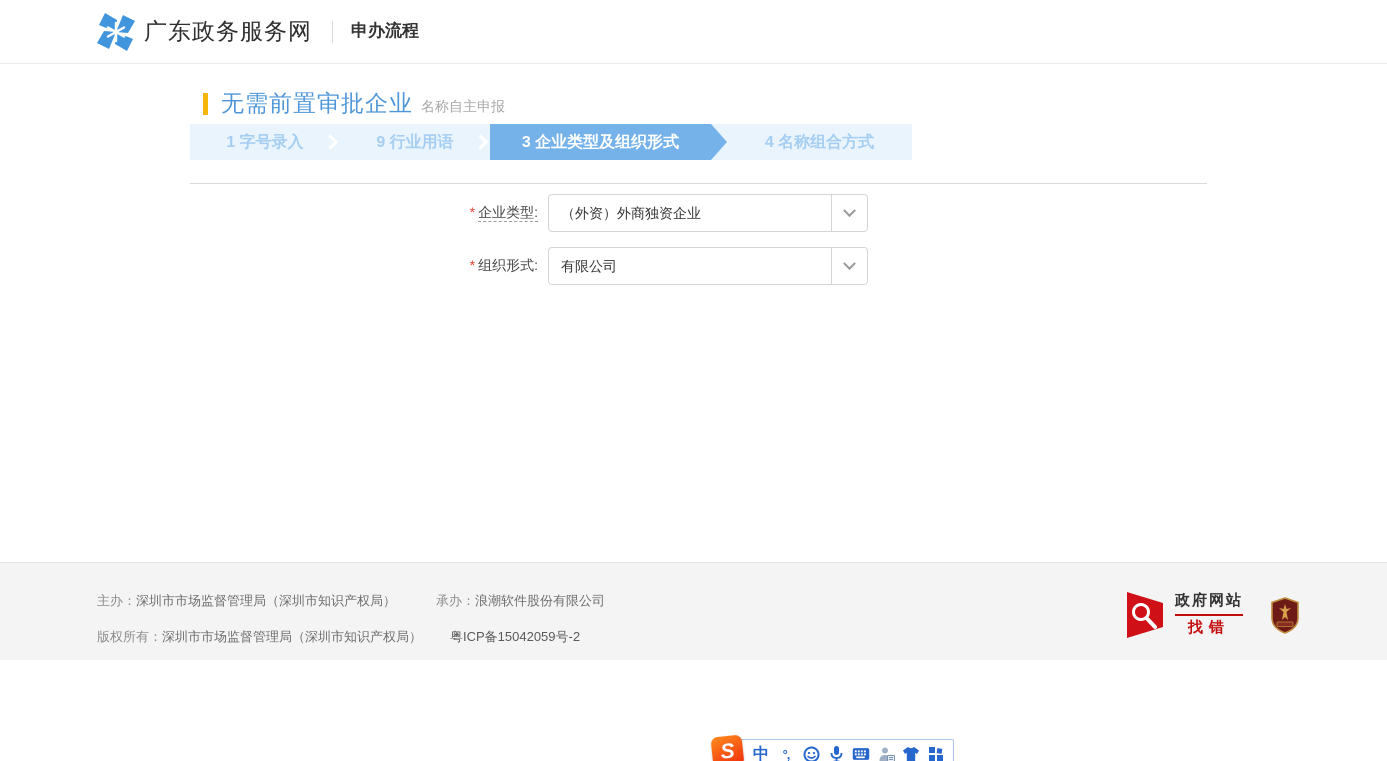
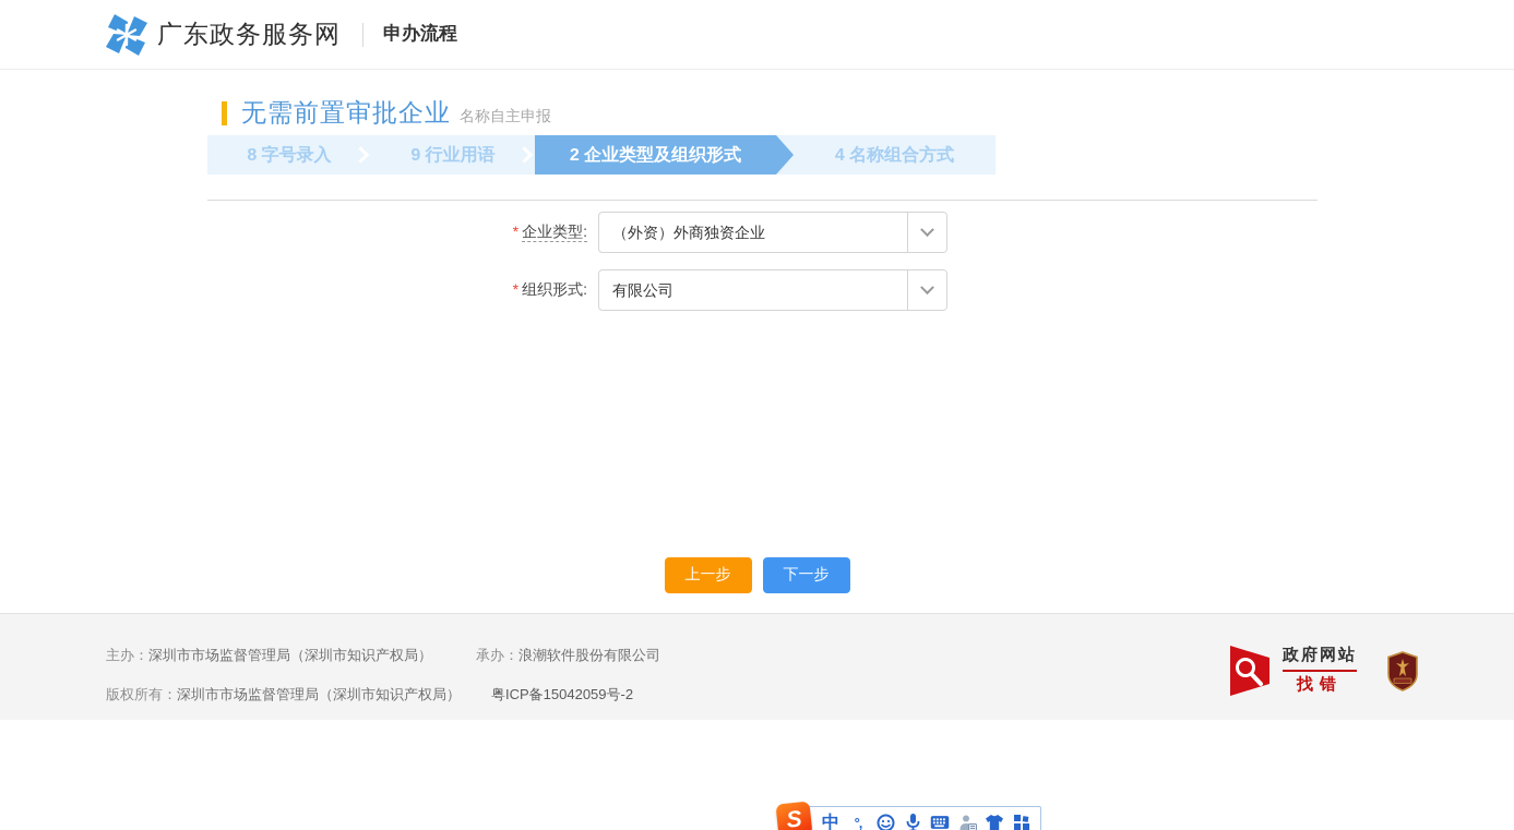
  广东政务服务网
  申办流程
  无需前置审批企业
  名称自主申报
- 1 字号录入
+ 8 字号录入
  9 行业用语
- 3 企业类型及组织形式
+ 2 企业类型及组织形式
  4 名称组合方式
  * 企业类型:
  （外资）外商独资企业
  * 组织形式:
  有限公司
+ 上一步
+ 下一步
  主办：深圳市市场监督管理局（深圳市知识产权局） 承办：浪潮软件股份有限公司
  版权所有：深圳市市场监督管理局（深圳市知识产权局） 粤ICP备15042059号-2
  政府网站
  找错
  中
  °,
